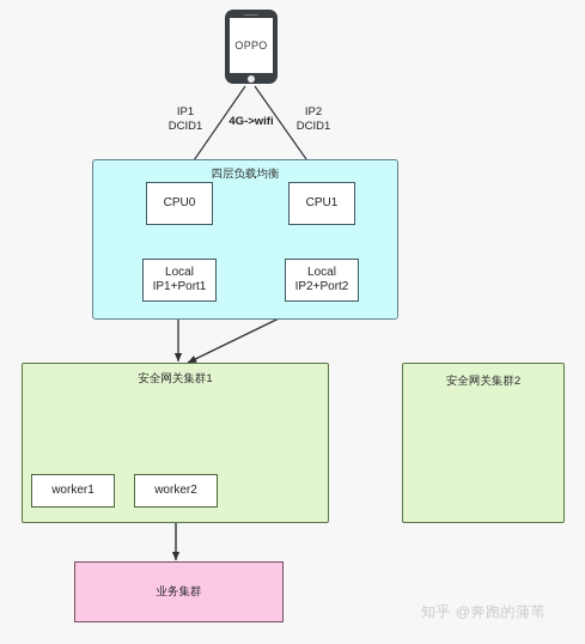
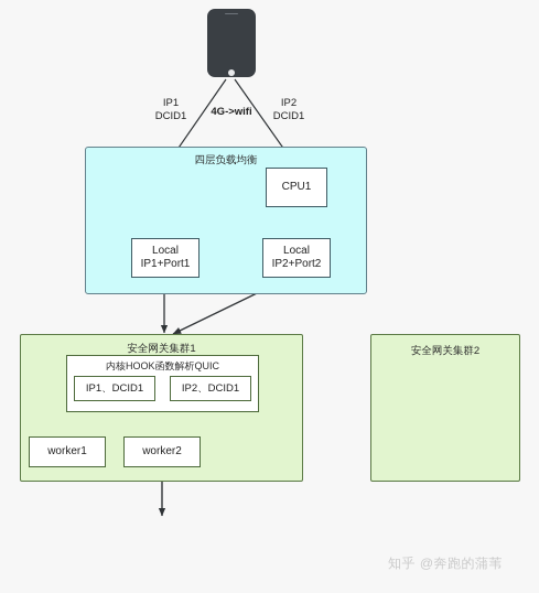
- OPPO
  IP1
  DCID1
  4G->wifi
  IP2
  DCID1
  四层负载均衡
- CPU0
  CPU1
  Local
  IP1+Port1
  Local
  IP2+Port2
  安全网关集群1
+ 内核HOOK函数解析QUIC
+ IP1、DCID1
+ IP2、DCID1
  worker1
  worker2
  安全网关集群2
- 业务集群
  知乎 @奔跑的蒲苇
